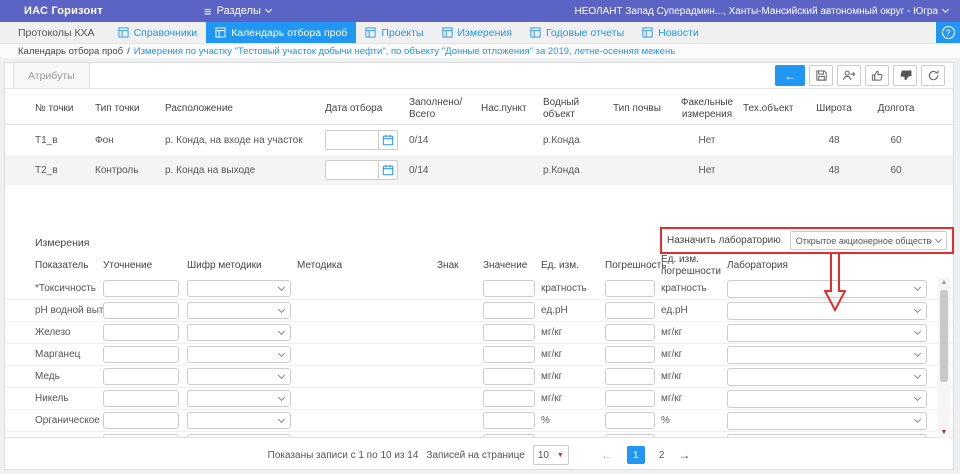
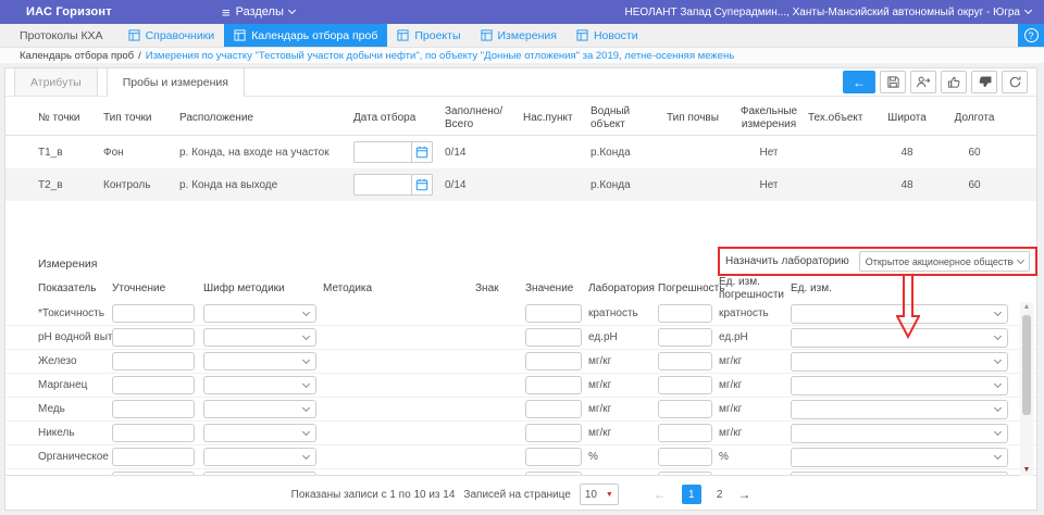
  ИАС Горизонт
  ≡
  Разделы
  НЕОЛАНТ Запад Суперадмин..., Ханты-Мансийский автономный округ - Югра
  Протоколы КХА
  Справочники
  Календарь отбора проб
  Проекты
  Измерения
- Годовые отчеты
  Новости
  ?
  Календарь отбора проб
  /
  Измерения по участку "Тестовый участок добычи нефти", по объекту "Донные отложения" за 2019, летне-осенняя межень
  Атрибуты
+ Пробы и измерения
  ←
  № точки
  Тип точки
  Расположение
  Дата отбора
  Заполнено/Всего
  Нас.пункт
  Водный объект
  Тип почвы
  Факельные измерения
  Тех.объект
  Широта
  Долгота
  T1_в
  Фон
  р. Конда, на входе на участок
  0/14
  р.Конда
  Нет
  48
  60
  T2_в
  Контроль
  р. Конда на выходе
  0/14
  р.Конда
  Нет
  48
  60
  Измерения
  Показатель
  Уточнение
  Шифр методики
  Методика
  Знак
  Значение
- Ед. изм.
+ Лаборатория
  Погрешност
  Ед. изм. погрешности
- Лаборатория
+ Ед. изм.
  *Токсичность
  кратность
  кратность
  pH водной выт
  ед.pH
  ед.pH
  Железо
  мг/кг
  мг/кг
  Марганец
  мг/кг
  мг/кг
  Медь
  мг/кг
  мг/кг
  Никель
  мг/кг
  мг/кг
  %
  %
  Показаны записи с 1 по 10 из 14
  Записей на странице
  10
  ←
  1
  2
  →
  Назначить лабораторию
